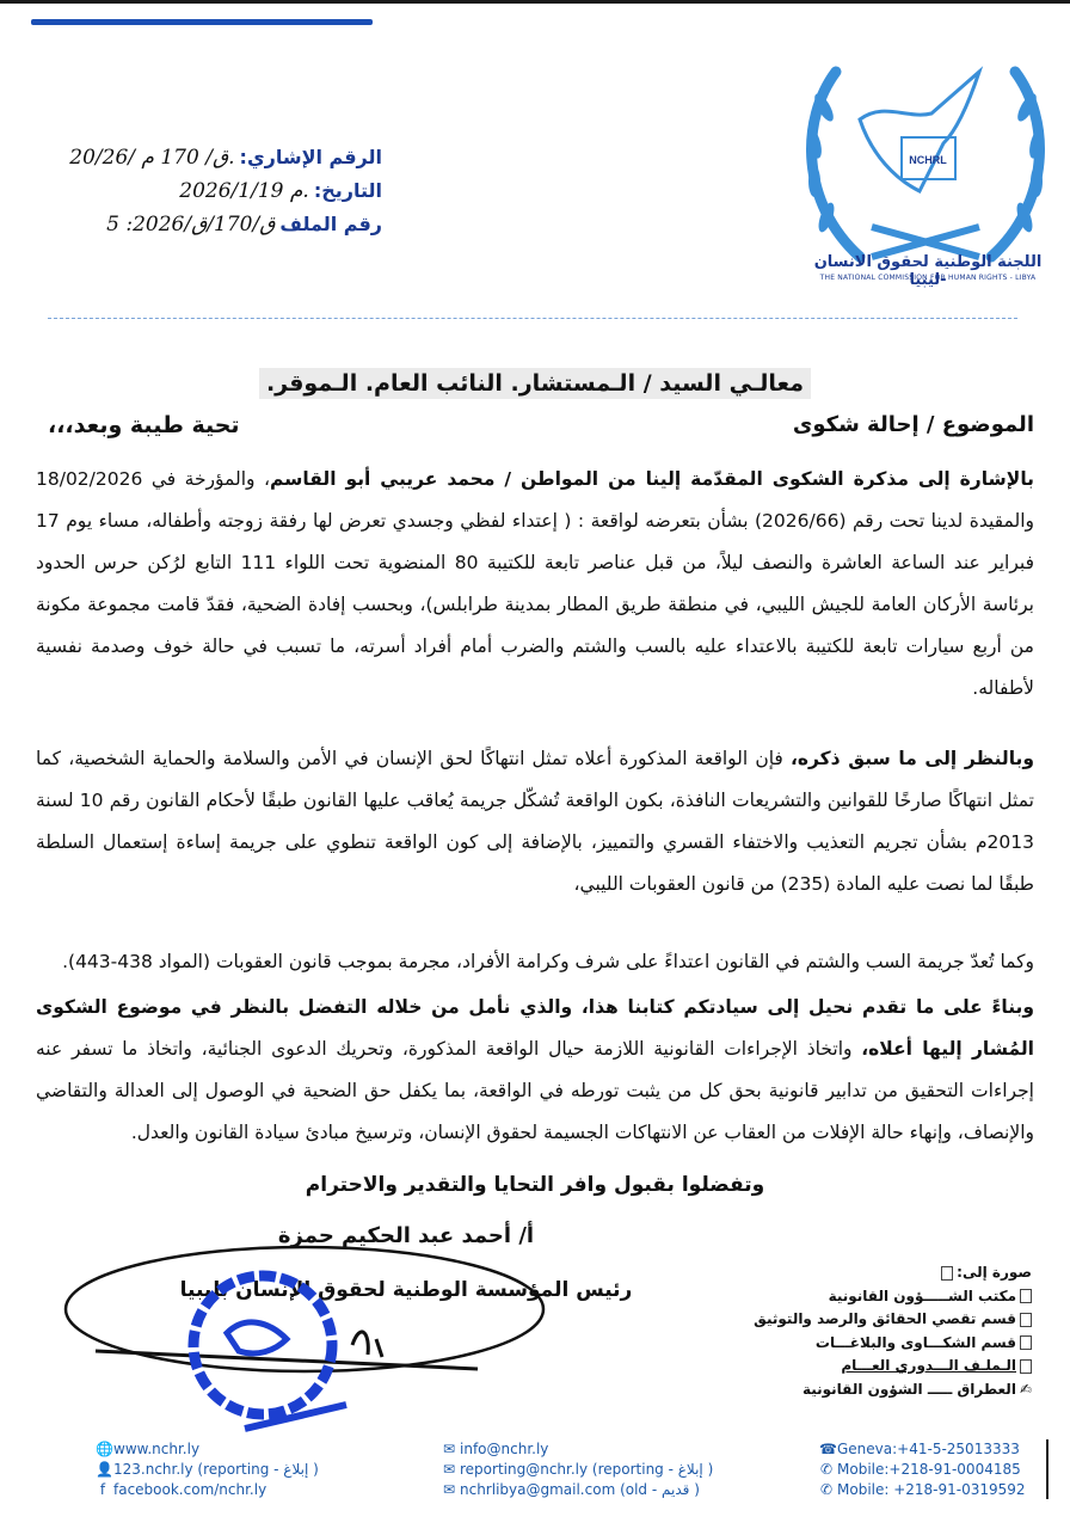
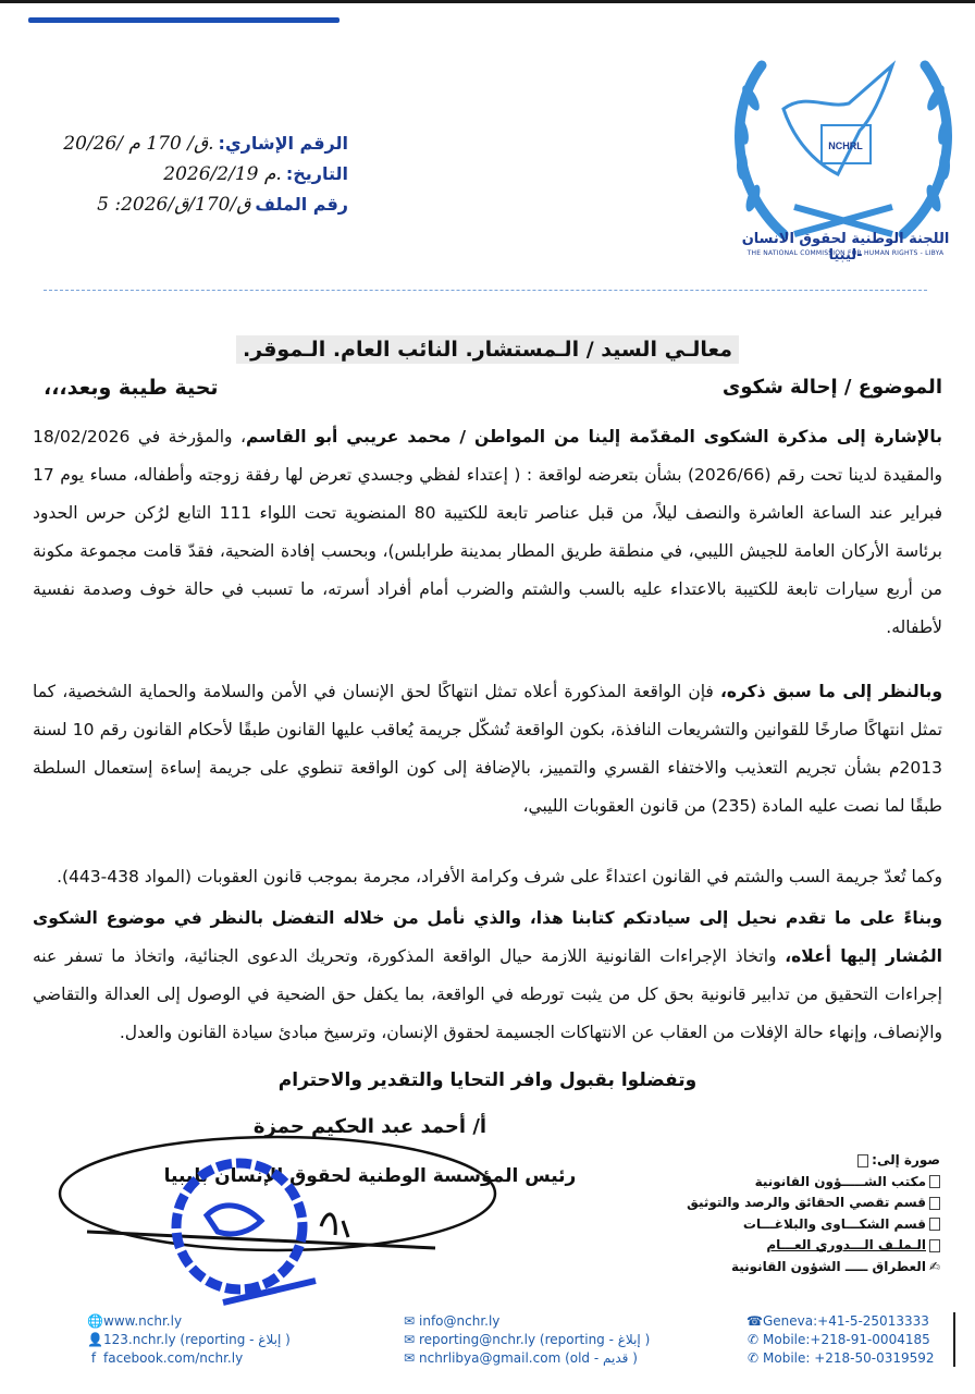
  الرقم الإشاري:
  20/26/ ق/ 170 م.
  التاريخ:
- 2026/1/19 م.
+ 2026/2/19 م.
  رقم الملف
  5 :ق/170/ق/2026
  NCHRL
  اللجنة الوطنية لحقوق الانسان -ليبيا
  معالـي السيد / الـمستشار. النائب العام. الـموقر.
  الموضوع / إحالة شكوى
  تحية طيبة وبعد،،،
  بالإشارة إلى مذكرة الشكوى المقدّمة إلينا من المواطن / محمد عريبي أبو القاسم، والمؤرخة في 18/02/2026 والمقيدة لدينا تحت رقم (2026/66) بشأن بتعرضه لواقعة : ( إعتداء لفظي وجسدي تعرض لها رفقة زوجته وأطفاله، مساء يوم 17 فبراير عند الساعة العاشرة والنصف ليلاً، من قبل عناصر تابعة للكتيبة 80 المنضوية تحت اللواء 111 التابع لرُكن حرس الحدود برئاسة الأركان العامة للجيش الليبي، في منطقة طريق المطار بمدينة طرابلس)، وبحسب إفادة الضحية، فقدّ قامت مجموعة مكونة من أربع سيارات تابعة للكتيبة بالاعتداء عليه بالسب والشتم والضرب أمام أفراد أسرته، ما تسبب في حالة خوف وصدمة نفسية لأطفاله.
  وبالنظر إلى ما سبق ذكره، فإن الواقعة المذكورة أعلاه تمثل انتهاكًا لحق الإنسان في الأمن والسلامة والحماية الشخصية، كما تمثل انتهاكًا صارخًا للقوانين والتشريعات النافذة، بكون الواقعة تُشكّل جريمة يُعاقب عليها القانون طبقًا لأحكام القانون رقم 10 لسنة 2013م بشأن تجريم التعذيب والاختفاء القسري والتمييز، بالإضافة إلى كون الواقعة تنطوي على جريمة إساءة إستعمال السلطة طبقًا لما نصت عليه المادة (235) من قانون العقوبات الليبي،
  وكما تُعدّ جريمة السب والشتم في القانون اعتداءً على شرف وكرامة الأفراد، مجرمة بموجب قانون العقوبات (المواد 438-443).
  وبناءً على ما تقدم نحيل إلى سيادتكم كتابنا هذا، والذي نأمل من خلاله التفضل بالنظر في موضوع الشكوى المُشار إليها أعلاه، واتخاذ الإجراءات القانونية اللازمة حيال الواقعة المذكورة، وتحريك الدعوى الجنائية، واتخاذ ما تسفر عنه إجراءات التحقيق من تدابير قانونية بحق كل من يثبت تورطه في الواقعة، بما يكفل حق الضحية في الوصول إلى العدالة والتقاضي والإنصاف، وإنهاء حالة الإفلات من العقاب عن الانتهاكات الجسيمة لحقوق الإنسان، وترسيخ مبادئ سيادة القانون والعدل.
  وتفضلوا بقبول وافر التحايا والتقدير والاحترام
  أ/ أحمد عبد الحكيم حمزة
  رئيس المؤسسة الوطنية لحقوقإنسانليبيا
  صورة إلى:
  مكتب الشـــــؤون القانونية
  قسم تقصي الحقائق والرصد والتوثيق
  قسم الشكـــاوى والبلاغـــات
  الـملـف الـــدوري العـــام
  ✍
  العطراق ـــــ الشؤون القانونية
  🌐www.nchr.ly
  👤123.nchr.ly (reporting - إبلاغ )
  f facebook.com/nchr.ly
  ✉ info@nchr.ly
  ✉ reporting@nchr.ly (reporting - إبلاغ )
  ✉ nchrlibya@gmail.com (old - قديم )
  ☎Geneva:+41-5-25013333
  ✆ Mobile:+218-91-0004185
- ✆ Mobile: +218-91-0319592
+ ✆ Mobile: +218-50-0319592
